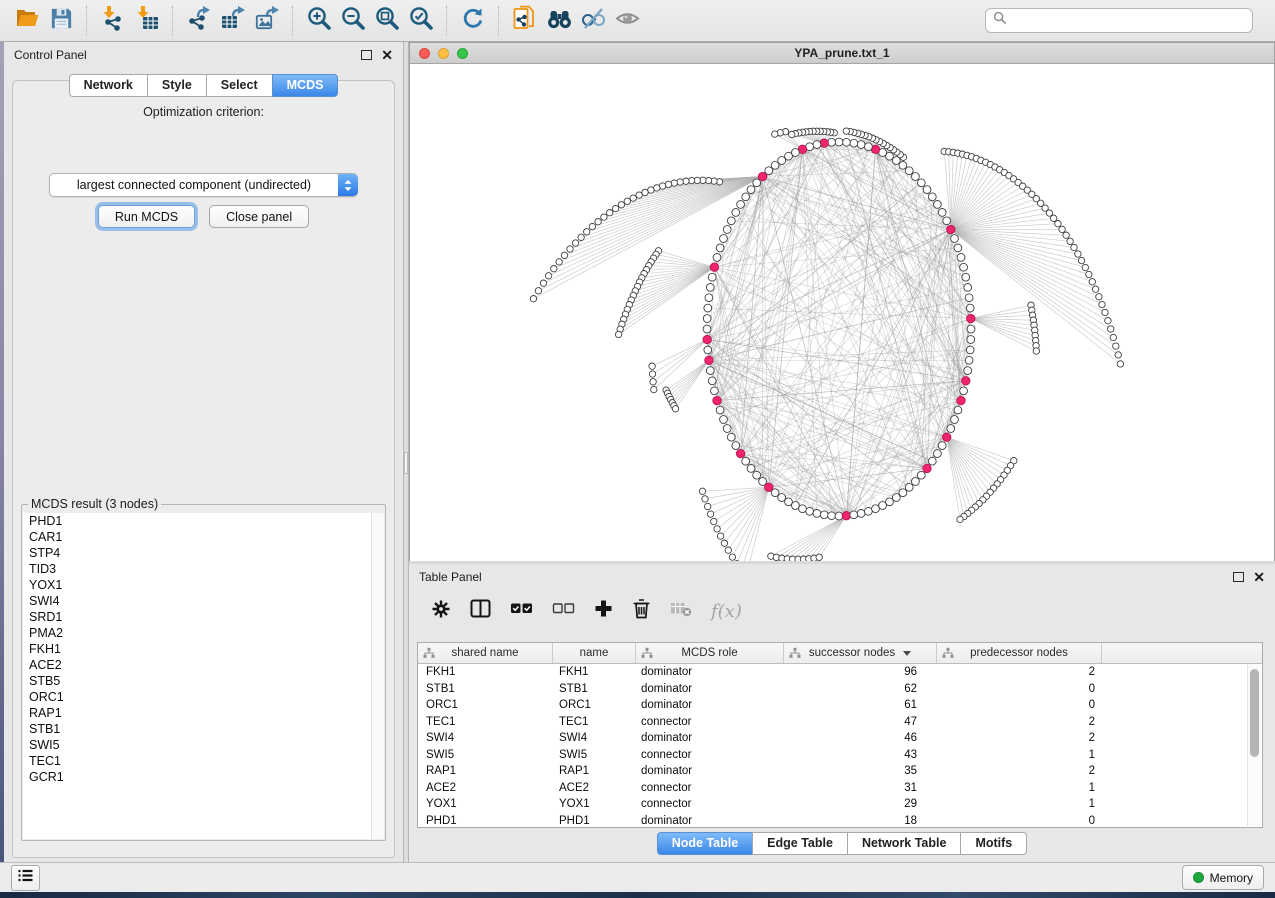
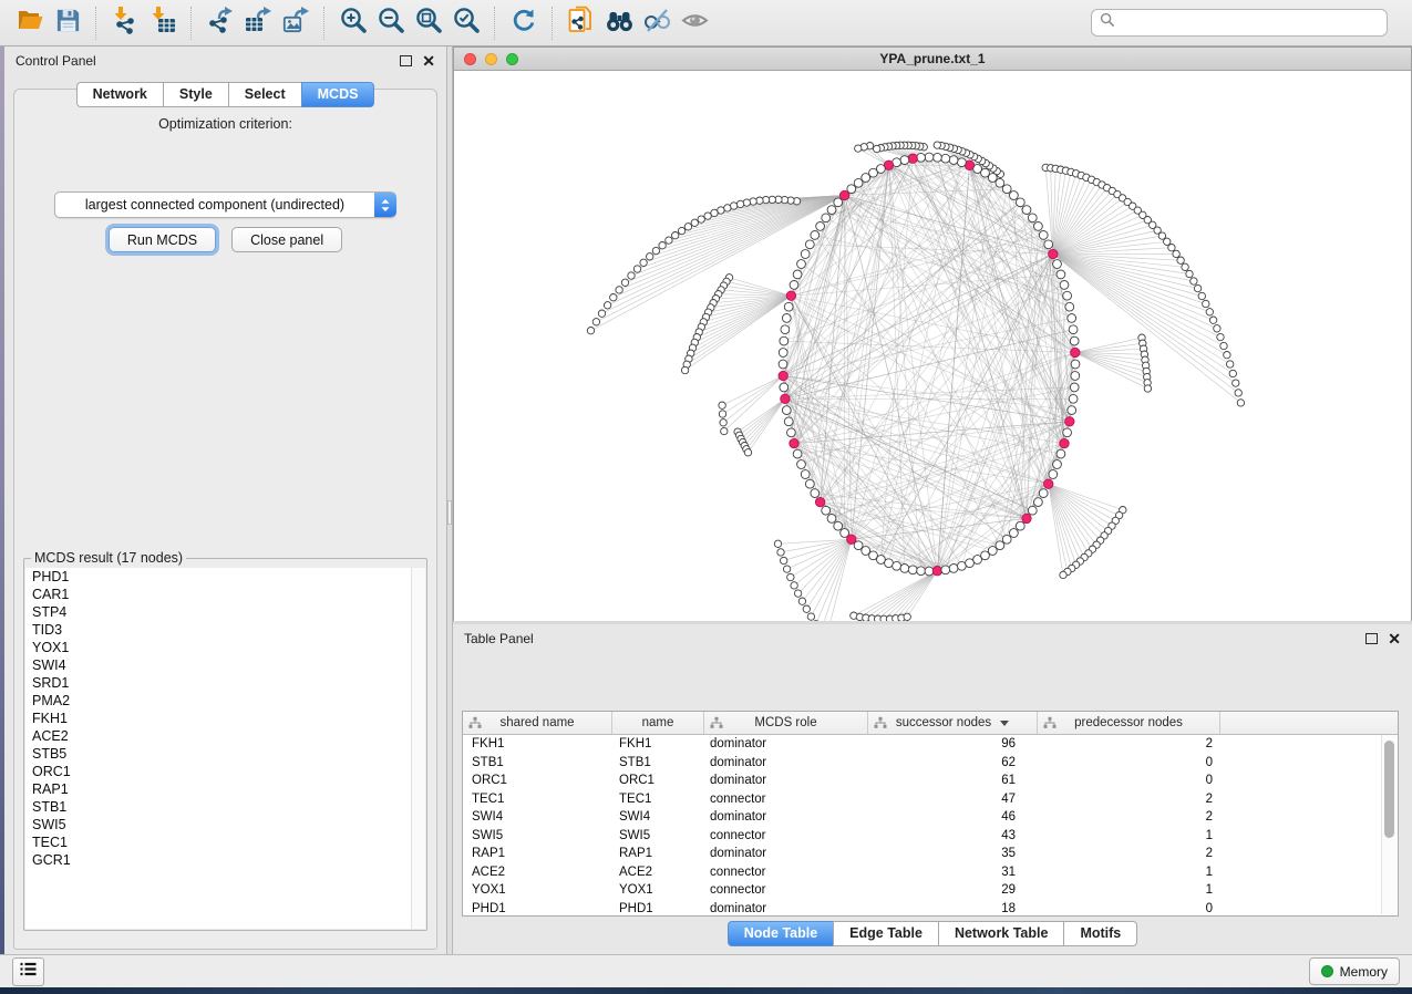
  Control Panel
  ✕
  Network
  Style
  Select
  MCDS
  Optimization criterion:
  largest connected component (undirected)
  Run MCDS
  Close panel
- MCDS result (3 nodes)
+ MCDS result (17 nodes)
  PHD1
  CAR1
  STP4
  TID3
  YOX1
  SWI4
  SRD1
  PMA2
  FKH1
  ACE2
  STB5
  ORC1
  RAP1
  STB1
  SWI5
  TEC1
  GCR1
  YPA_prune.txt_1
  Table Panel
  ✕
- f(x)
  shared name
  name
  MCDS role
  successor nodes
  predecessor nodes
  FKH1
  FKH1
  dominator
  96
  2
  STB1
  STB1
  dominator
  62
  0
  ORC1
  ORC1
  dominator
  61
  0
  TEC1
  TEC1
  connector
  47
  2
  SWI4
  SWI4
  dominator
  46
  2
  SWI5
  SWI5
  connector
  43
  1
  RAP1
  RAP1
  dominator
  35
  2
  ACE2
  ACE2
  connector
  31
  1
  YOX1
  YOX1
  connector
  29
  1
  PHD1
  PHD1
  dominator
  18
  0
  Node Table
  Edge Table
  Network Table
  Motifs
  Memory
